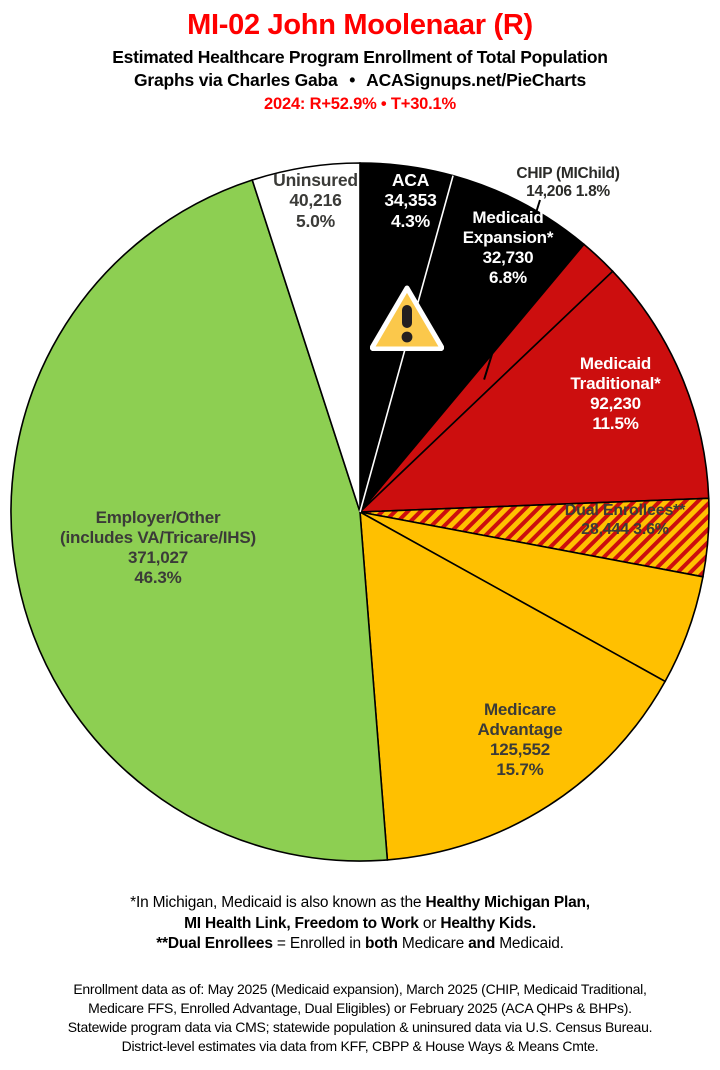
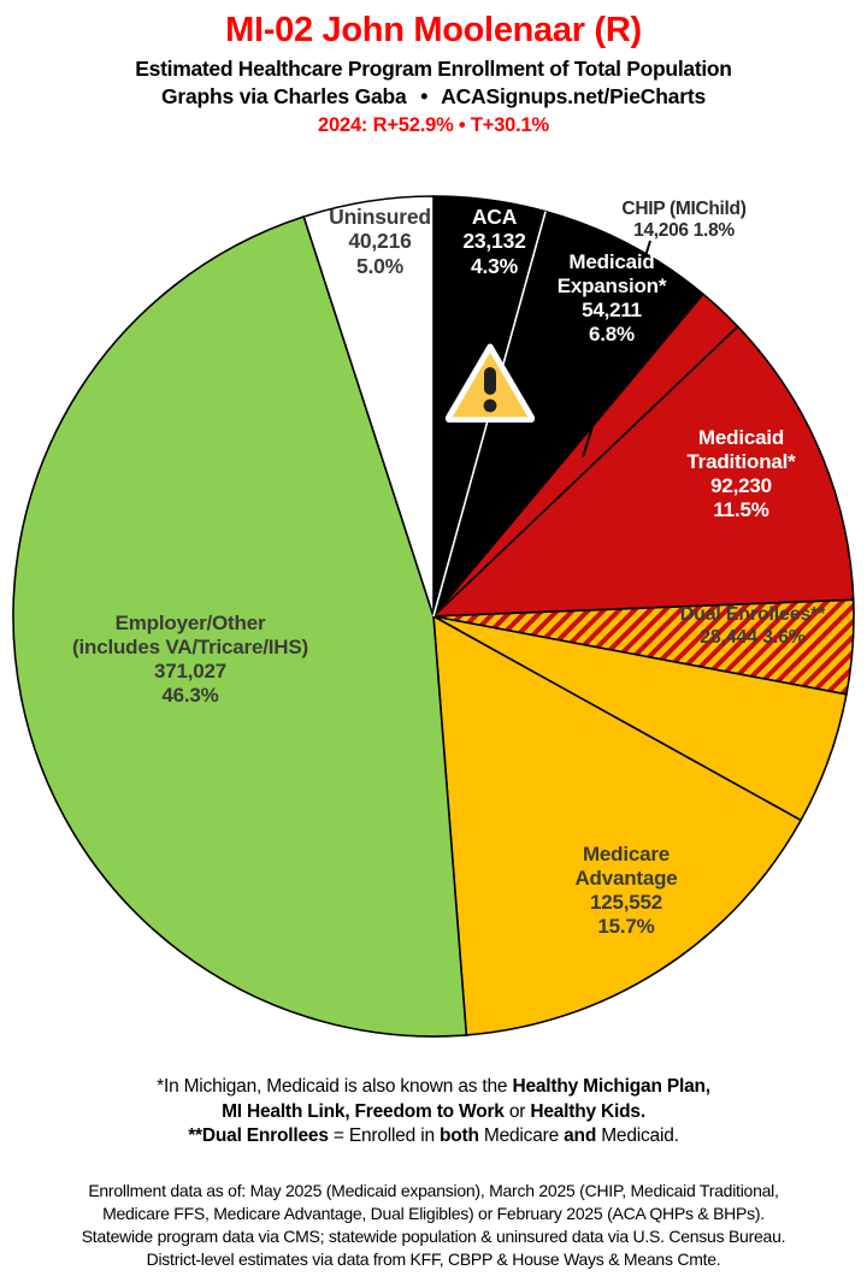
  MI-02 John Moolenaar (R)
  Estimated Healthcare Program Enrollment of Total Population
  Graphs via Charles Gaba • ACASignups.net/PieCharts
  2024: R+52.9% • T+30.1%
  Uninsured
  40,216
  5.0%
  ACA
- 34,353
+ 23,132
  4.3%
  Medicaid
  Expansion*
- 32,730
+ 54,211
  6.8%
  CHIP (MIChild)
  14,206 1.8%
  Medicaid
  Traditional*
  92,230
  11.5%
  Dual Enrollees**
  28,444 3.6%
  Medicare
  Advantage
  125,552
  15.7%
  Employer/Other
  (includes VA/Tricare/IHS)
  371,027
  46.3%
  *In Michigan, Medicaid is also known as the Healthy Michigan Plan,
  MI Health Link, Freedom to Work or Healthy Kids.
  **Dual Enrollees = Enrolled in both Medicare and Medicaid.
  Enrollment data as of: May 2025 (Medicaid expansion), March 2025 (CHIP, Medicaid Traditional,
- Medicare FFS, Enrolled Advantage, Dual Eligibles) or February 2025 (ACA QHPs & BHPs).
+ Medicare FFS, Medicare Advantage, Dual Eligibles) or February 2025 (ACA QHPs & BHPs).
  Statewide program data via CMS; statewide population & uninsured data via U.S. Census Bureau.
  District-level estimates via data from KFF, CBPP & House Ways & Means Cmte.
